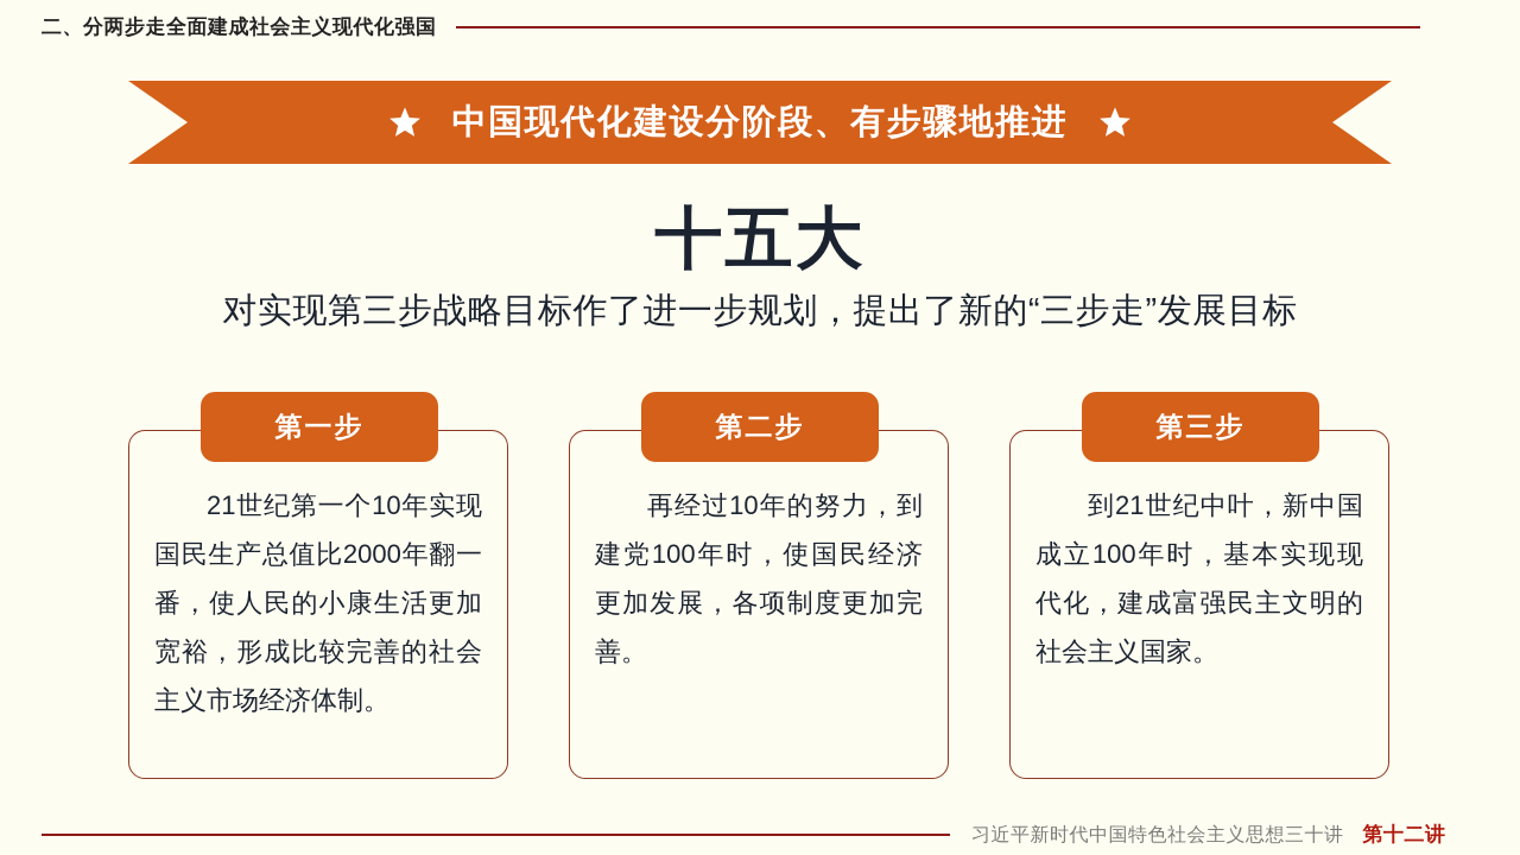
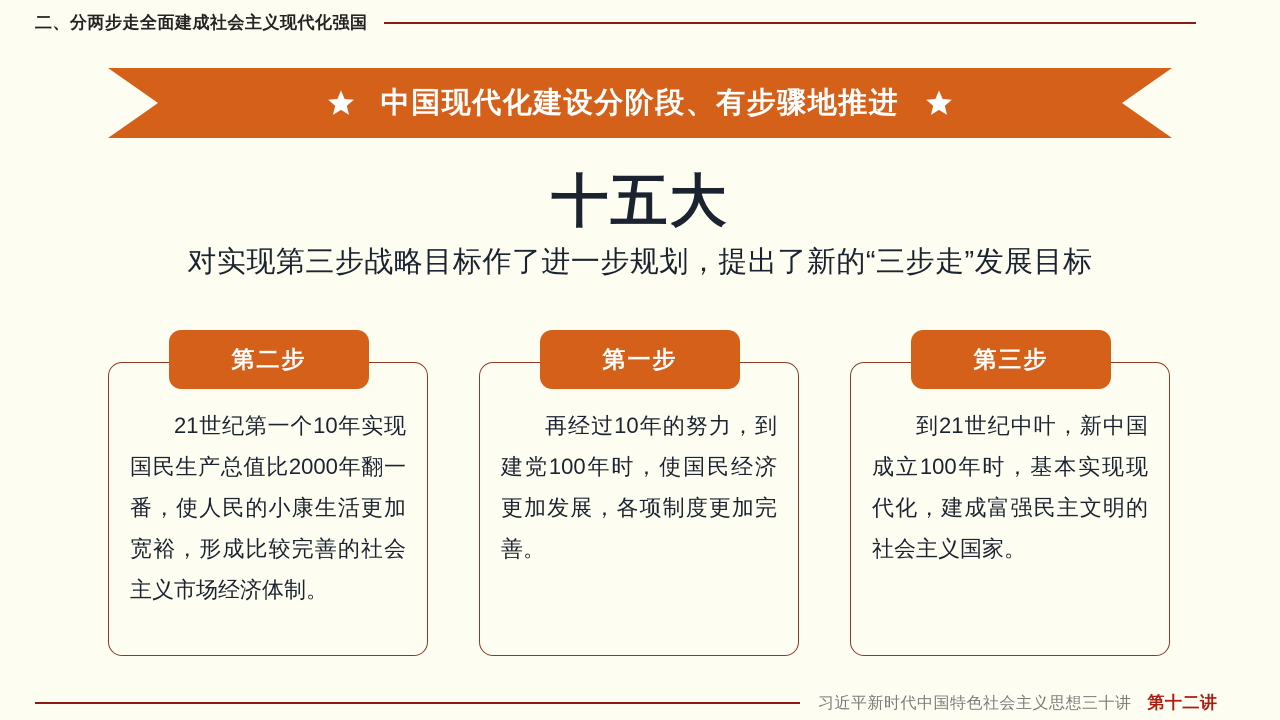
  二、分两步走全面建成社会主义现代化强国
  中国现代化建设分阶段、有步骤地推进
  十五大
  对实现第三步战略目标作了进一步规划，提出了新的“三步走”发展目标
- 第一步
+ 第二步
  21世纪第一个10年实现国民生产总值比2000年翻一番，使人民的小康生活更加宽裕，形成比较完善的社会主义市场经济体制。
- 第二步
+ 第一步
  再经过10年的努力，到建党100年时，使国民经济更加发展，各项制度更加完善。
  第三步
  到21世纪中叶，新中国成立100年时，基本实现现代化，建成富强民主文明的社会主义国家。
  习近平新时代中国特色社会主义思想三十讲
  第十二讲
